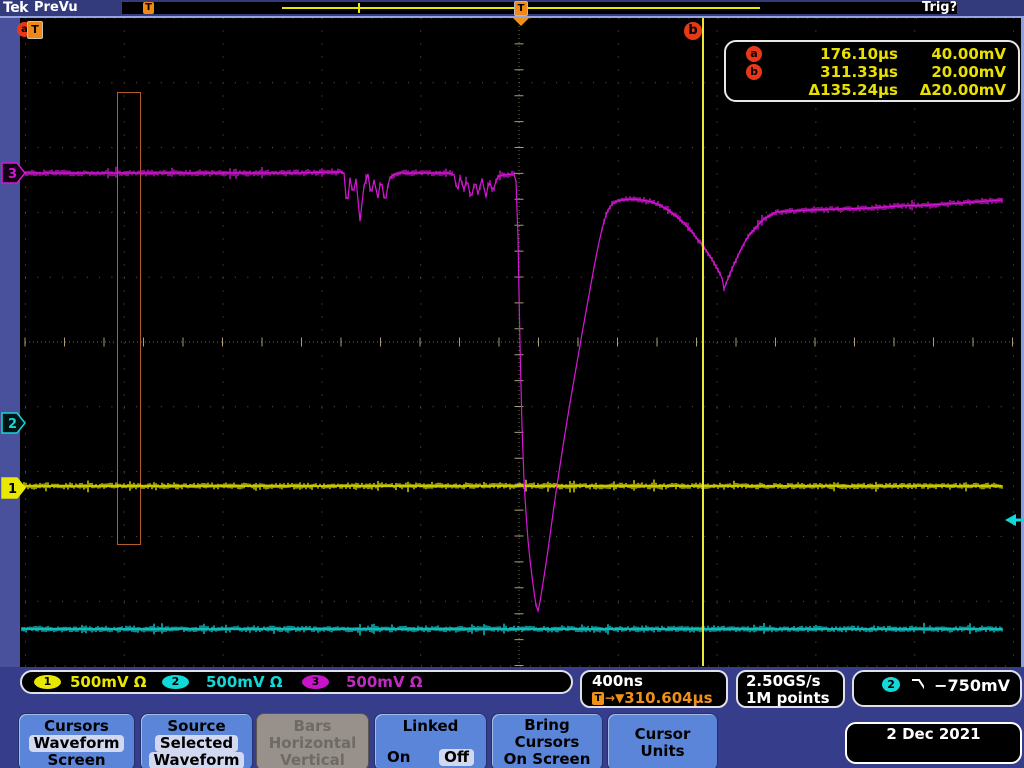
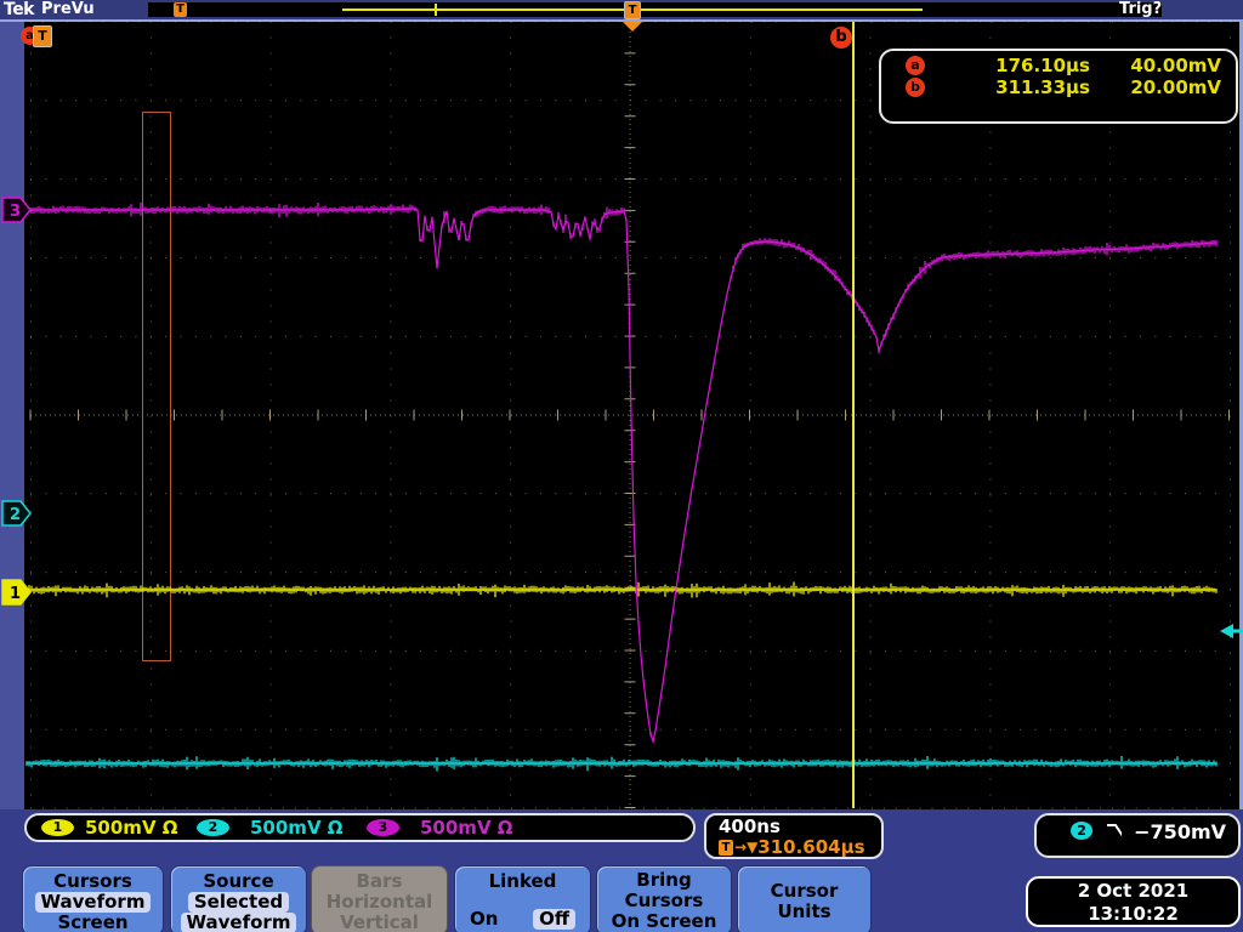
  Tek
  PreVu
  T
  T
  Trig?
  a
  T
  b
  3
  2
  1
  a
  176.10µs
  40.00mV
  b
  311.33µs
  20.00mV
- Δ135.24µs
- Δ20.00mV
  1
  500mV Ω
  2
  500mV Ω
  3
  500mV Ω
  400ns
  T
  →
  ▼
  310.604µs
- 2.50GS/s
- 1M points
  2
  −750mV
  Cursors
  Waveform
  Screen
  Source
  Selected
  Waveform
  Bars
  Horizontal
  Vertical
  Linked
  On
  Off
  Bring
  Cursors
  On Screen
  Cursor
  Units
- 2 Dec 2021
+ 2 Oct 2021
+ 13:10:22
